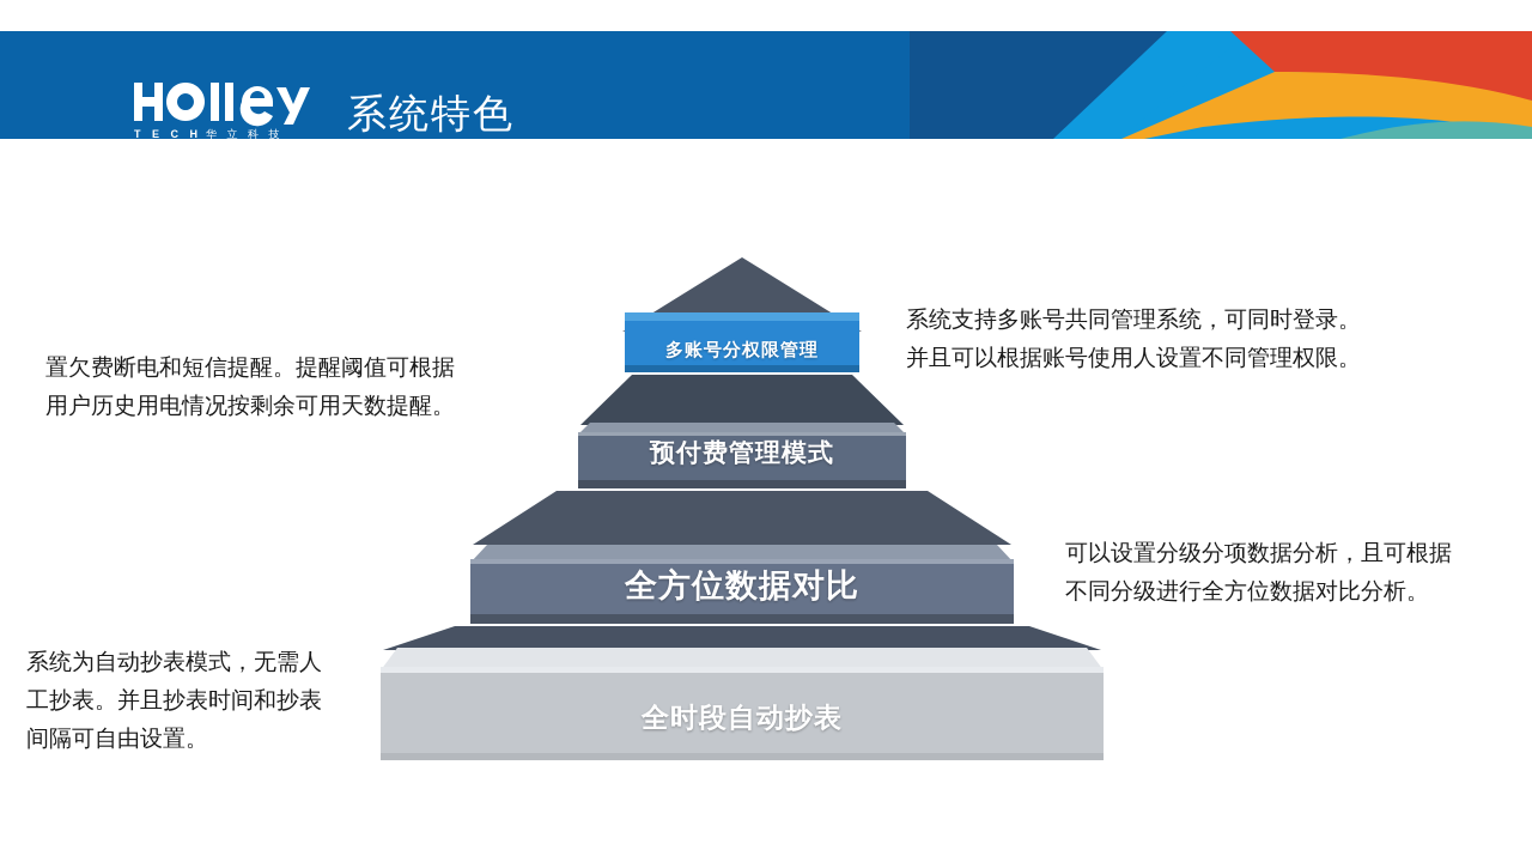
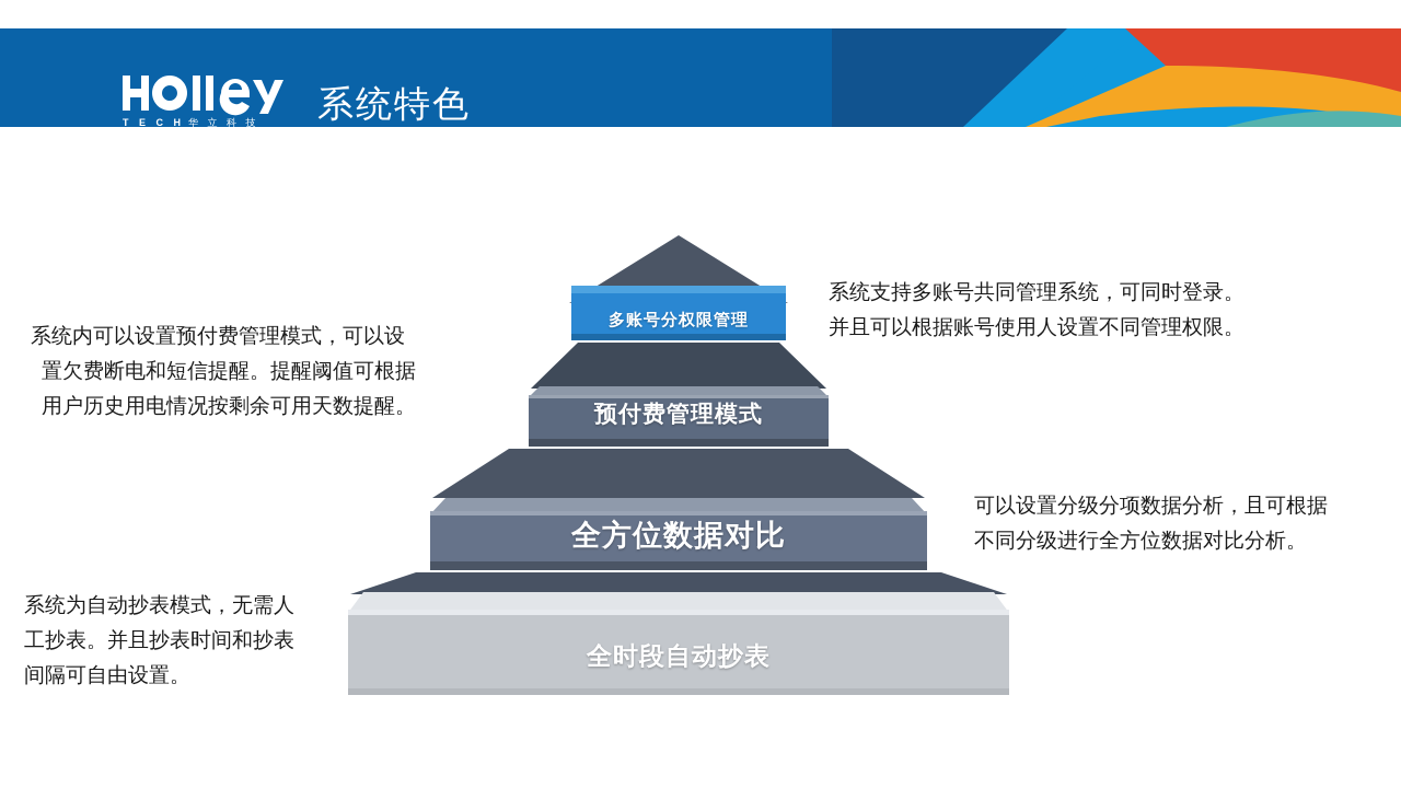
  T E C H
  华 立 科 技
  系统特色
  多账号分权限管理
  预付费管理模式
  全方位数据对比
  全时段自动抄表
+ 系统内可以设置预付费管理模式，可以设
  置欠费断电和短信提醒。提醒阈值可根据
  用户历史用电情况按剩余可用天数提醒。
  系统为自动抄表模式，无需人
  工抄表。并且抄表时间和抄表
  间隔可自由设置。
  系统支持多账号共同管理系统，可同时登录。
  并且可以根据账号使用人设置不同管理权限。
  可以设置分级分项数据分析，且可根据
  不同分级进行全方位数据对比分析。
